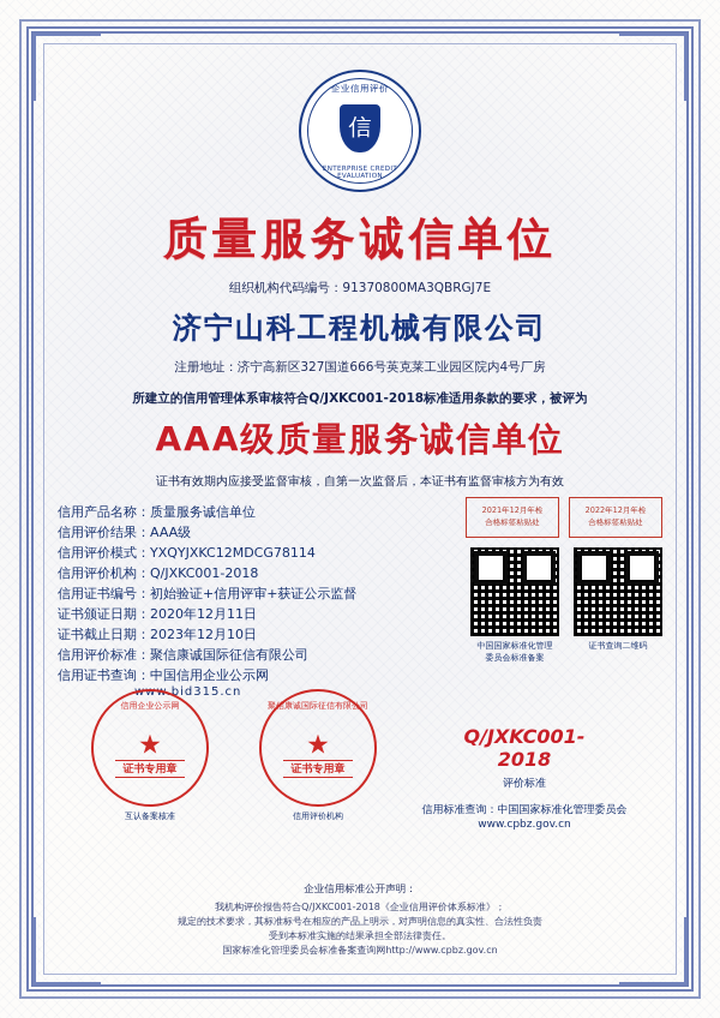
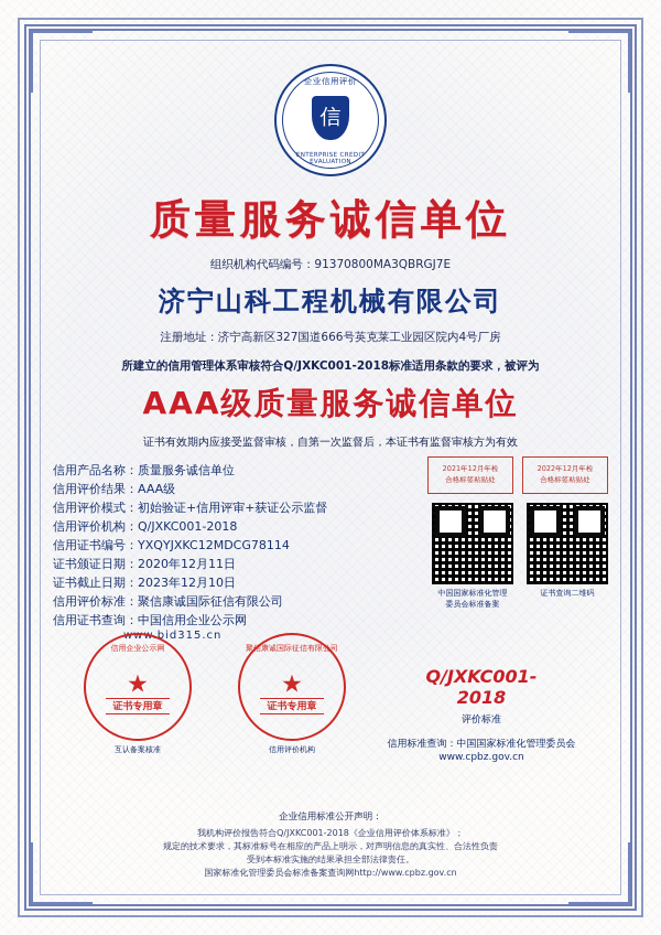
  企业信用评价
  信
  质量服务诚信单位
  组织机构代码编号：91370800MA3QBRGJ7E
  济宁山科工程机械有限公司
  注册地址：济宁高新区327国道666号英克莱工业园区院内4号厂房
  所建立的信用管理体系审核符合Q/JXKC001-2018标准适用条款的要求，被评为
  AAA级质量服务诚信单位
  证书有效期内应接受监督审核，自第一次监督后，本证书有监督审核方为有效
  2021年12月年检
  合格标签粘贴处
  2022年12月年检
  合格标签粘贴处
  中国国家标准化管理
  委员会标准备案
  证书查询二维码
  信用产品名称：质量服务诚信单位
  信用评价结果：AAA级
- 信用评价模式：YXQYJXKC12MDCG78114
+ 信用评价模式：初始验证+信用评审+获证公示监督
  信用评价机构：Q/JXKC001-2018
- 信用证书编号：初始验证+信用评审+获证公示监督
+ 信用证书编号：YXQYJXKC12MDCG78114
  证书颁证日期：2020年12月11日
  证书截止日期：2023年12月10日
  信用评价标准：聚信康诚国际征信有限公司
  信用证书查询：中国信用企业公示网
  www.bid315.cn
  信用企业公示网
  ★
  证书专用章
  互认备案核准
  聚信康诚国际征信有限公司
  ★
  证书专用章
  信用评价机构
  Q/JXKC001-
  2018
  评价标准
  信用标准查询：中国国家标准化管理委员会
  www.cpbz.gov.cn
  企业信用标准公开声明：
  我机构评价报告符合Q/JXKC001-2018《企业信用评价体系标准》；
  规定的技术要求，其标准标号在相应的产品上明示，对声明信息的真实性、合法性负责
  受到本标准实施的结果承担全部法律责任。
  国家标准化管理委员会标准备案查询网http://www.cpbz.gov.cn
